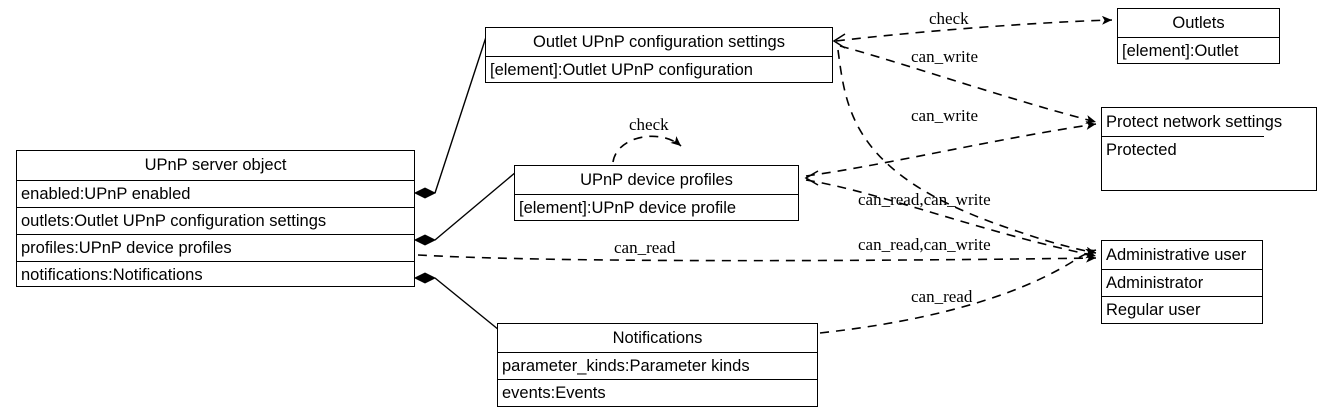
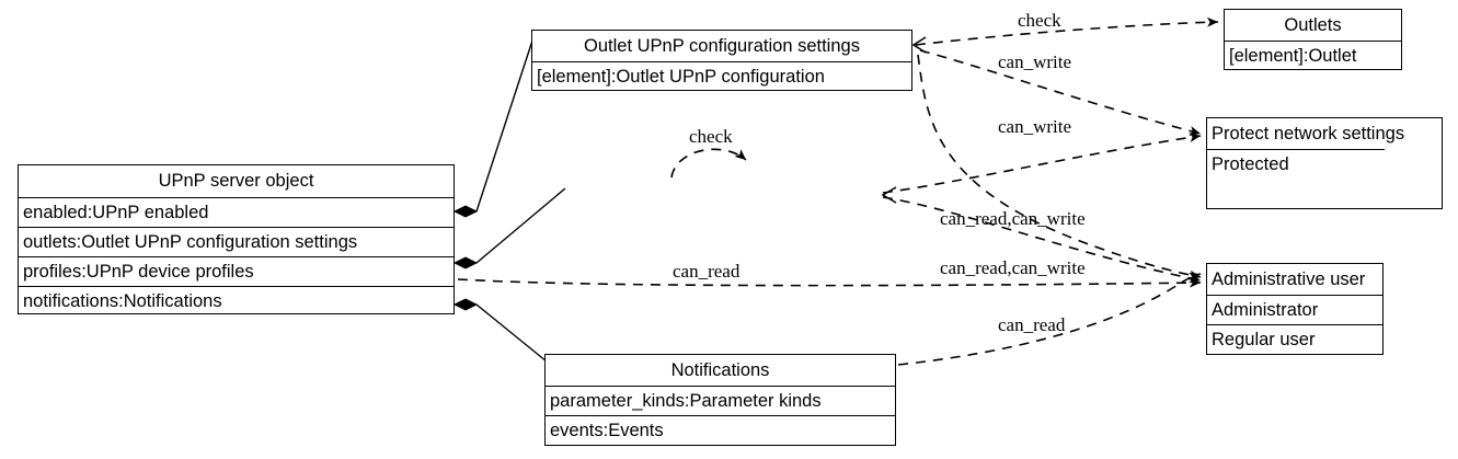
  UPnP server object
  enabled:UPnP enabled
  outlets:Outlet UPnP configuration settings
  profiles:UPnP device profiles
  notifications:Notifications
  Outlet UPnP configuration settings
  [element]:Outlet UPnP configuration
- UPnP device profiles
- [element]:UPnP device profile
  Notifications
  parameter_kinds:Parameter kinds
  events:Events
  Outlets
  [element]:Outlet
  Protect network settings
  Protected
  Administrative user
  Administrator
  Regular user
  check
  can_write
  can_write
  check
  can_read,can_write
  can_read,can_write
  can_read
  can_read
